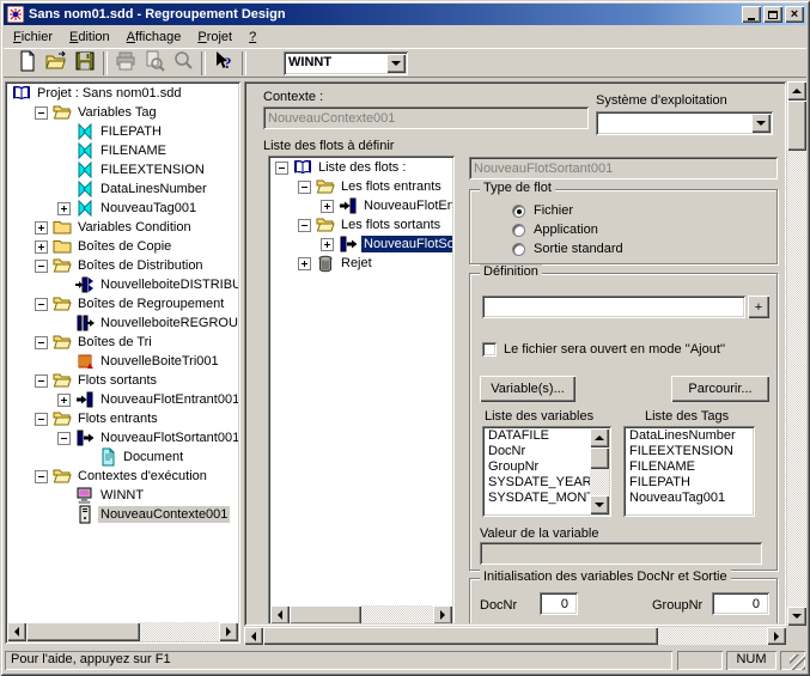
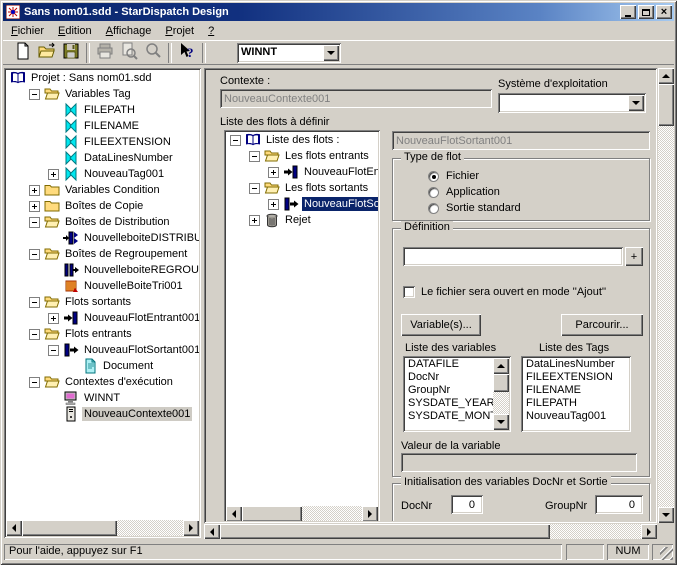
- Sans nom01.sdd - Regroupement Design
+ Sans nom01.sdd - StarDispatch Design
  ×
  Fichier
  Edition
  Affichage
  Projet
  ?
  ?
  WINNT
  Projet : Sans nom01.sdd
  Variables Tag
  FILEPATH
  FILENAME
  FILEEXTENSION
  DataLinesNumber
  NouveauTag001
  Variables Condition
  Boîtes de Copie
  Boîtes de Distribution
  NouvelleboiteDISTRIBU
  Boîtes de Regroupement
  NouvelleboiteREGROU
- Boîtes de Tri
  NouvelleBoiteTri001
  Flots sortants
  NouveauFlotEntrant001
  Flots entrants
  NouveauFlotSortant001
  Document
  Contextes d'exécution
  WINNT
  NouveauContexte001
  Contexte :
  NouveauContexte001
  Système d'exploitation
  Liste des flots à définir
  Liste des flots :
  Les flots entrants
  NouveauFlotEn
  Les flots sortants
  NouveauFlotSo
  Rejet
  NouveauFlotSortant001
  Type de flot
  Fichier
  Application
  Sortie standard
  Définition
  +
  Le fichier sera ouvert en mode ''Ajout''
  Variable(s)...
  Parcourir...
  Liste des variables
  Liste des Tags
  DATAFILE
  DocNr
  GroupNr
  SYSDATE_YEAR
  SYSDATE_MON
  DataLinesNumber
  FILEEXTENSION
  FILENAME
  FILEPATH
  NouveauTag001
  Valeur de la variable
  Initialisation des variables DocNr et Sortie
  DocNr
  0
  GroupNr
  0
  Pour l'aide, appuyez sur F1
  NUM
